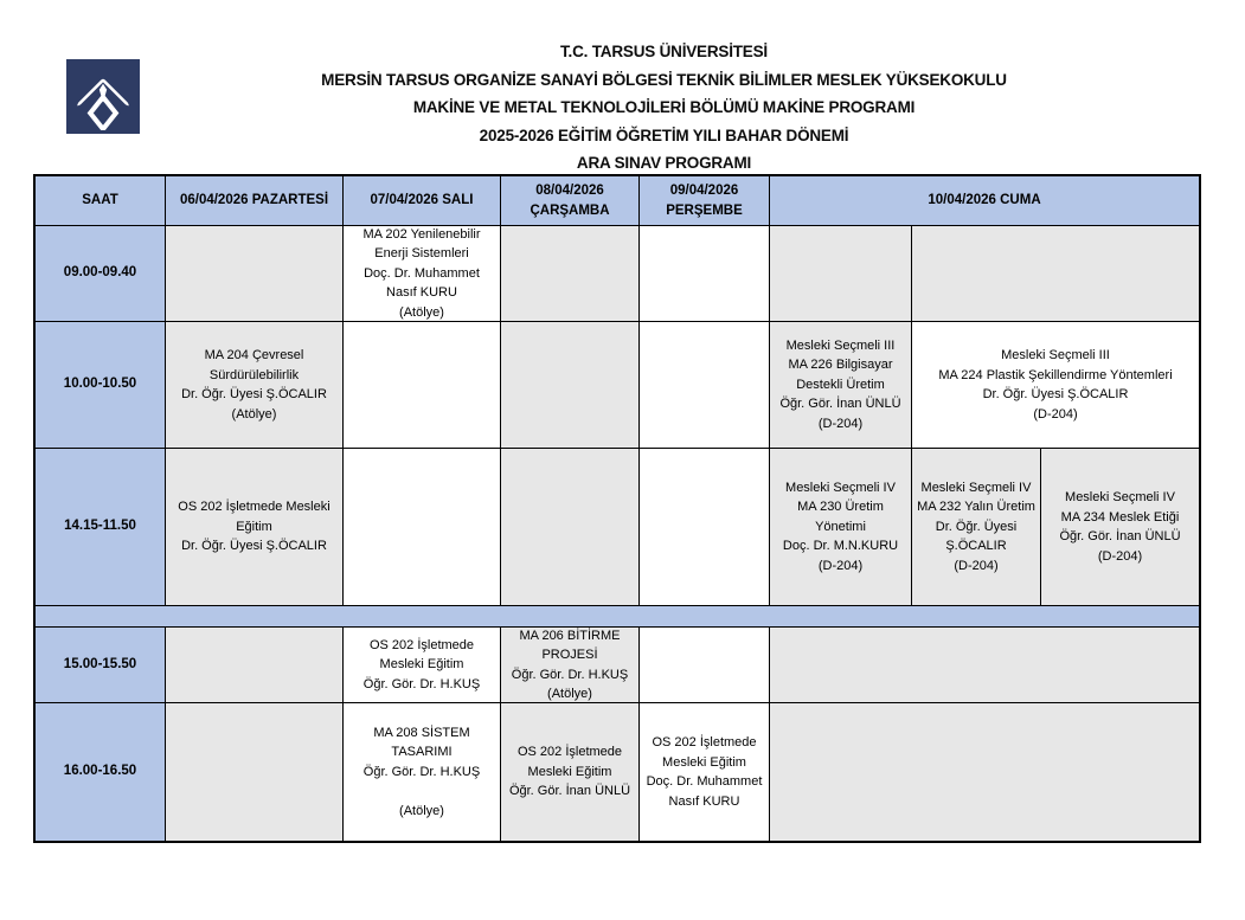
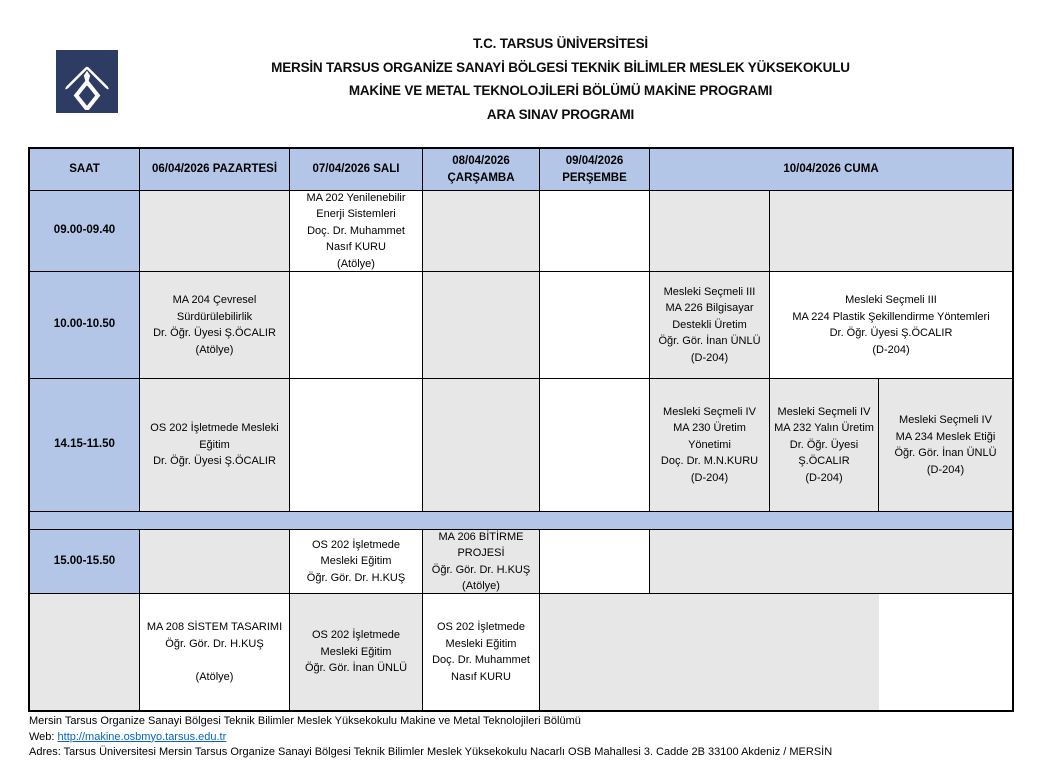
  T.C. TARSUS ÜNİVERSİTESİ
  MERSİN TARSUS ORGANİZE SANAYİ BÖLGESİ TEKNİK BİLİMLER MESLEK YÜKSEKOKULU
  MAKİNE VE METAL TEKNOLOJİLERİ BÖLÜMÜ MAKİNE PROGRAMI
- 2025-2026 EĞİTİM ÖĞRETİM YILI BAHAR DÖNEMİ
  ARA SINAV PROGRAMI
  SAAT
  06/04/2026 PAZARTESİ
  07/04/2026 SALI
  08/04/2026
  ÇARŞAMBA
  09/04/2026
  PERŞEMBE
  10/04/2026 CUMA
  09.00-09.40
  MA 202 Yenilenebilir Enerji Sistemleri
  Doç. Dr. Muhammet Nasıf KURU
  (Atölye)
  10.00-10.50
  MA 204 Çevresel Sürdürülebilirlik
  Dr. Öğr. Üyesi Ş.ÖCALIR
  (Atölye)
  Mesleki Seçmeli III
  MA 226 Bilgisayar Destekli Üretim
  Öğr. Gör. İnan ÜNLÜ
  (D-204)
  Mesleki Seçmeli III
  MA 224 Plastik Şekillendirme Yöntemleri
  Dr. Öğr. Üyesi Ş.ÖCALIR
  (D-204)
  14.15-11.50
  OS 202 İşletmede Mesleki Eğitim
  Dr. Öğr. Üyesi Ş.ÖCALIR
  Mesleki Seçmeli IV
  MA 230 Üretim Yönetimi
  Doç. Dr. M.N.KURU
  (D-204)
  Mesleki Seçmeli IV
  MA 232 Yalın Üretim
  Dr. Öğr. Üyesi Ş.ÖCALIR
  (D-204)
  Mesleki Seçmeli IV
  MA 234 Meslek Etiği
  Öğr. Gör. İnan ÜNLÜ
  (D-204)
  15.00-15.50
  OS 202 İşletmede Mesleki Eğitim
  Öğr. Gör. Dr. H.KUŞ
  MA 206 BİTİRME PROJESİ
  Öğr. Gör. Dr. H.KUŞ
  (Atölye)
- 16.00-16.50
  MA 208 SİSTEM TASARIMI
  Öğr. Gör. Dr. H.KUŞ
  (Atölye)
  OS 202 İşletmede Mesleki Eğitim
  Öğr. Gör. İnan ÜNLÜ
  OS 202 İşletmede Mesleki Eğitim
  Doç. Dr. Muhammet Nasıf KURU
+ Mersin Tarsus Organize Sanayi Bölgesi Teknik Bilimler Meslek Yüksekokulu Makine ve Metal Teknolojileri Bölümü
+ Web: http://makine.osbmyo.tarsus.edu.tr
+ Adres: Tarsus Üniversitesi Mersin Tarsus Organize Sanayi Bölgesi Teknik Bilimler Meslek Yüksekokulu Nacarlı OSB Mahallesi 3. Cadde 2B 33100 Akdeniz / MERSİN
